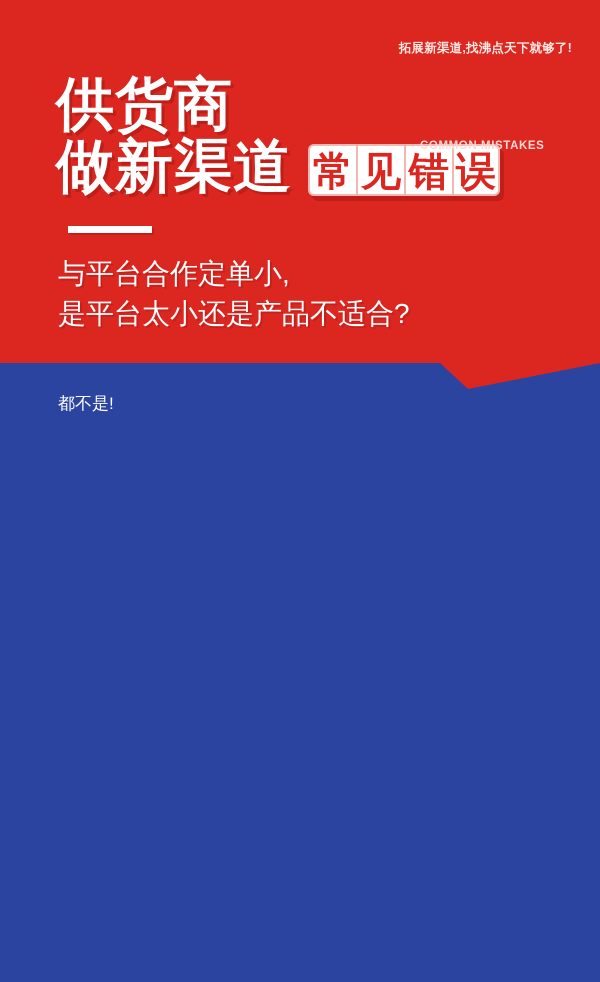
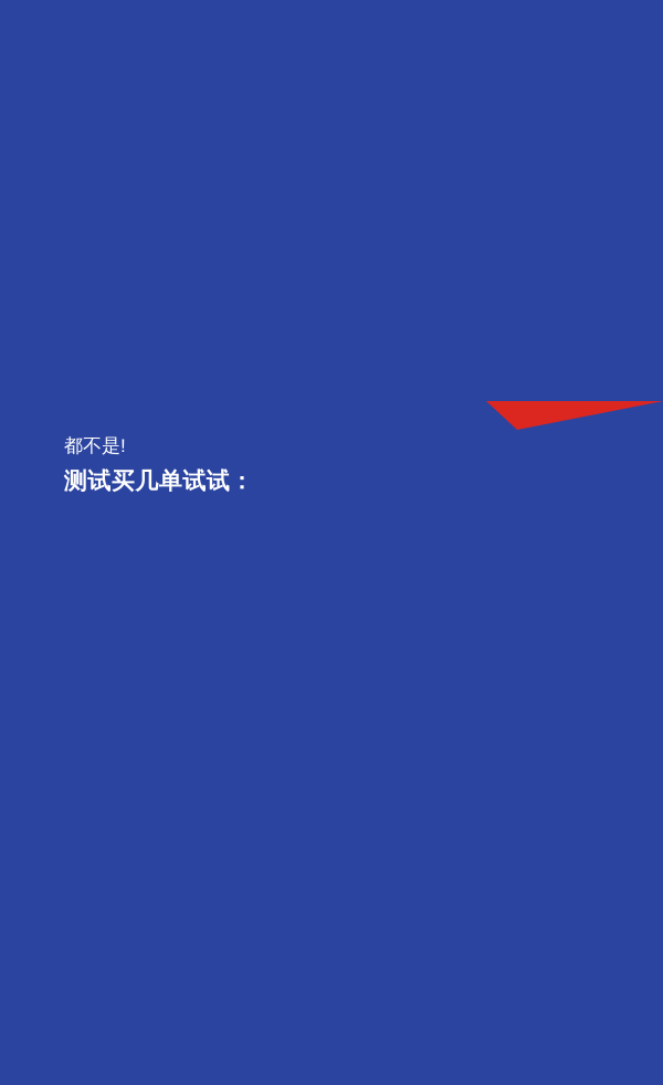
- 拓展新渠道,找沸点天下就够了!
- 供货商
- 做新渠道
- 常
- 见
- 错
- 误
- COMMON MISTAKES
- 与平台合作定单小,
- 是平台太小还是产品不适合?
  都不是!
+ 测试买几单试试：
